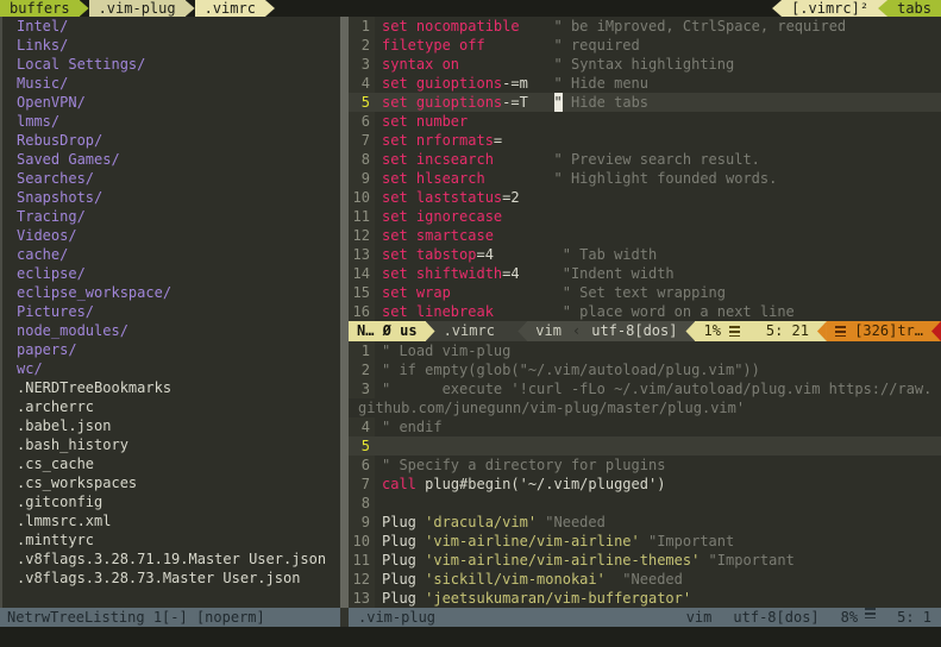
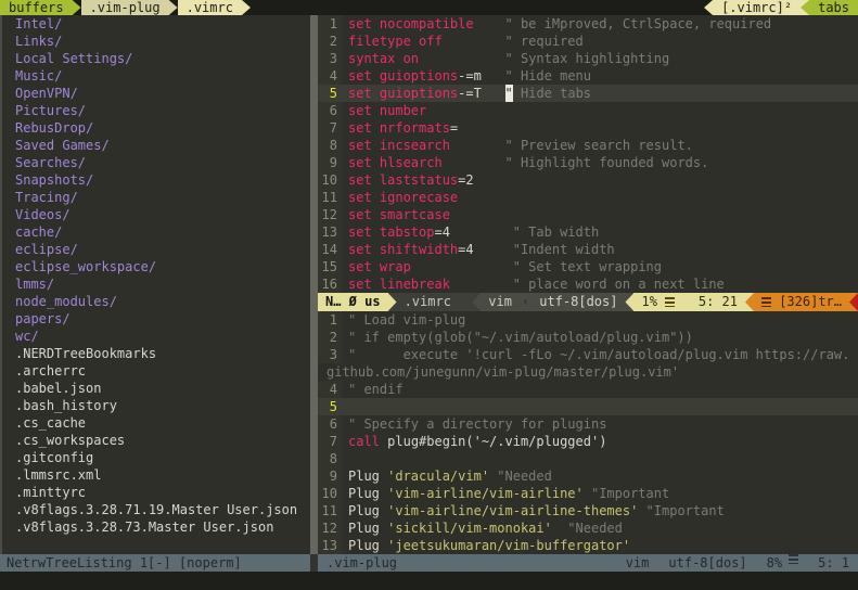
  buffers
  .vim-plug
  .vimrc
  [.vimrc]²
  tabs
  Intel/
  Links/
  Local Settings/
  Music/
  OpenVPN/
- lmms/
+ Pictures/
  RebusDrop/
  Saved Games/
  Searches/
  Snapshots/
  Tracing/
  Videos/
  cache/
  eclipse/
  eclipse_workspace/
- Pictures/
+ lmms/
  node_modules/
  papers/
  wc/
  .NERDTreeBookmarks
  .archerrc
  .babel.json
  .bash_history
  .cs_cache
  .cs_workspaces
  .gitconfig
  .lmmsrc.xml
  .minttyrc
  .v8flags.3.28.71.19.Master User.json
  .v8flags.3.28.73.Master User.json
  1
  set nocompatible
  " be iMproved, CtrlSpace, required
  2
  filetype off
  " required
  3
  syntax on
  " Syntax highlighting
  4
  set guioptions
  -=m
  " Hide menu
  5
  set guioptions
  -=T
  "
  Hide tabs
  6
  set number
  7
  set nrformats
  =
  8
  set incsearch
  " Preview search result.
  9
  set hlsearch
  " Highlight founded words.
  10
  set laststatus
  =2
  11
  set ignorecase
  12
  set smartcase
  13
  set tabstop
  =4
  " Tab width
  14
  set shiftwidth
  =4
  "Indent width
  15
  set wrap
  " Set text wrapping
  16
  set linebreak
  " place word on a next line
  N… Ø us
  .vimrc
  vim
  ‹
  utf-8[dos]
  1% 5: 21
  [326]tr…
  1
  " Load vim-plug
  2
  " if empty(glob("~/.vim/autoload/plug.vim"))
  3
  " execute '!curl -fLo ~/.vim/autoload/plug.vim https://raw.
  github.com/junegunn/vim-plug/master/plug.vim'
  4
  " endif
  5
  6
  " Specify a directory for plugins
  7
  call
  plug#begin('~/.vim/plugged')
  8
  9
  Plug
  'dracula/vim'
  "Needed
  10
  Plug
  'vim-airline/vim-airline'
  "Important
  11
  Plug
  'vim-airline/vim-airline-themes'
  "Important
  12
  Plug
  'sickill/vim-monokai'
  "Needed
  13
  Plug
  'jeetsukumaran/vim-buffergator'
  NetrwTreeListing 1[-] [noperm]
  .vim-plug
  vim
  utf-8[dos]
  8%
  5: 1
